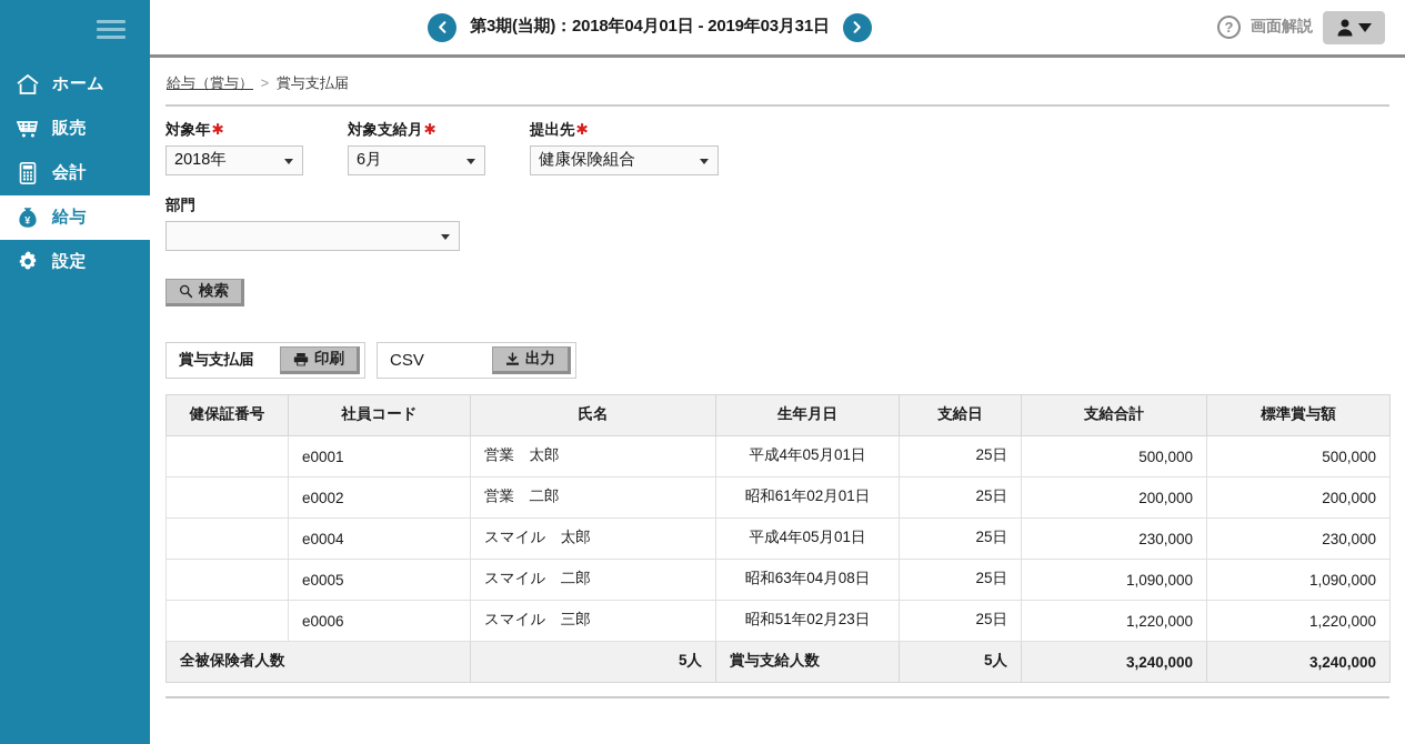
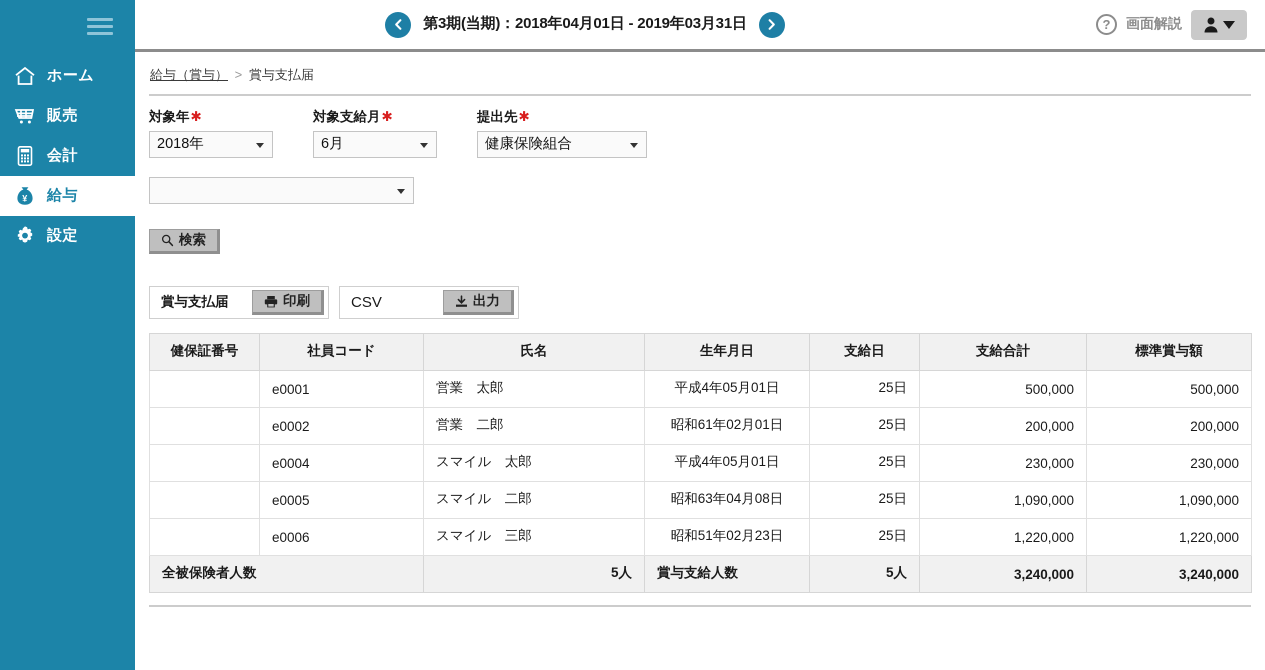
  ホーム
  販売
  会計
  ¥
  給与
  設定
  第3期(当期)：2018年04月01日 - 2019年03月31日
  ?
  画面解説
  給与（賞与） > 賞与支払届
  対象年✱
  2018年
  対象支給月✱
  6月
  提出先✱
  健康保険組合
- 部門
  検索
  賞与支払届
  印刷
  CSV
  出力
  健保証番号	社員コード	氏名	生年月日	支給日	支給合計	標準賞与額
  	e0001	営業 太郎	平成4年05月01日	25日	500,000	500,000
  	e0002	営業 二郎	昭和61年02月01日	25日	200,000	200,000
  	e0004	スマイル 太郎	平成4年05月01日	25日	230,000	230,000
  	e0005	スマイル 二郎	昭和63年04月08日	25日	1,090,000	1,090,000
  	e0006	スマイル 三郎	昭和51年02月23日	25日	1,220,000	1,220,000
  全被保険者人数	5人	賞与支給人数	5人	3,240,000	3,240,000
